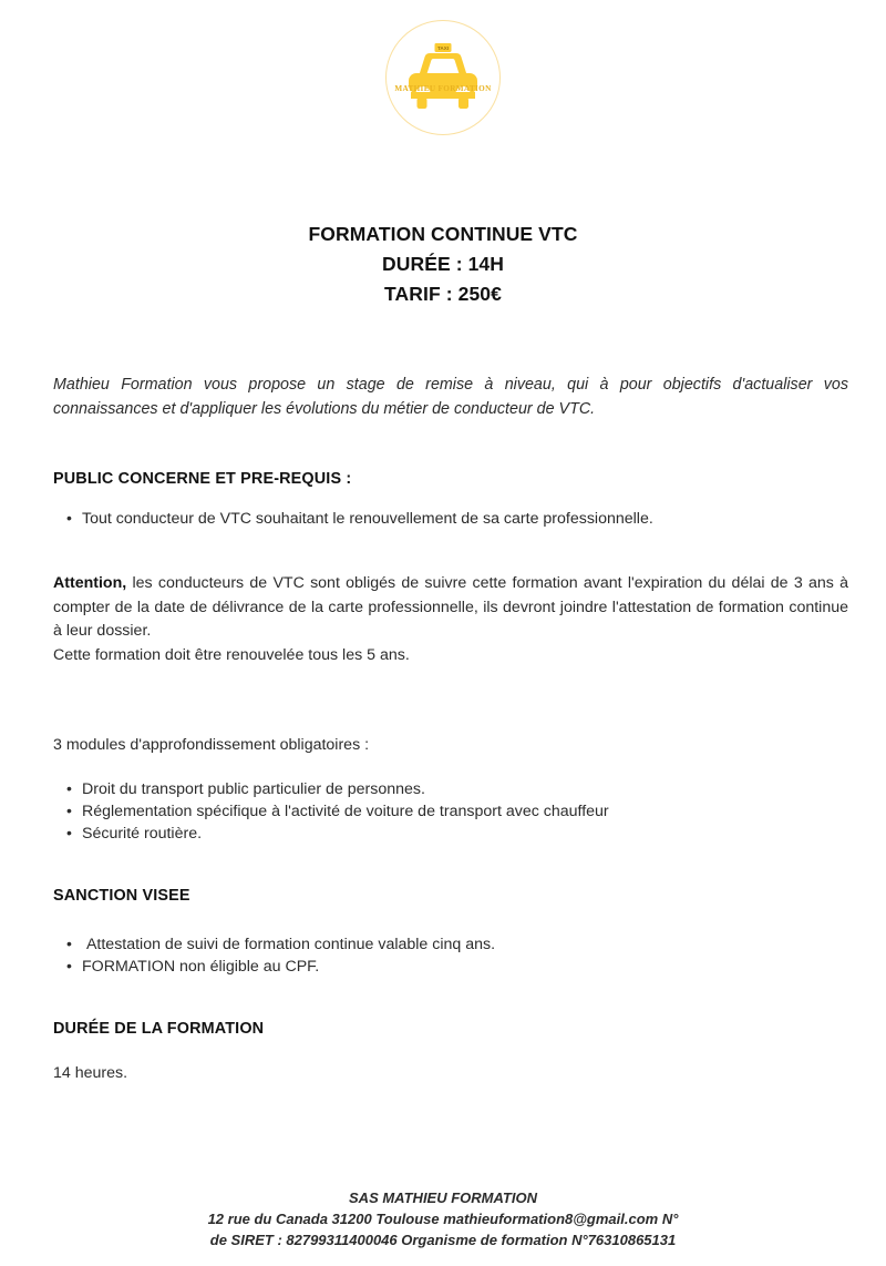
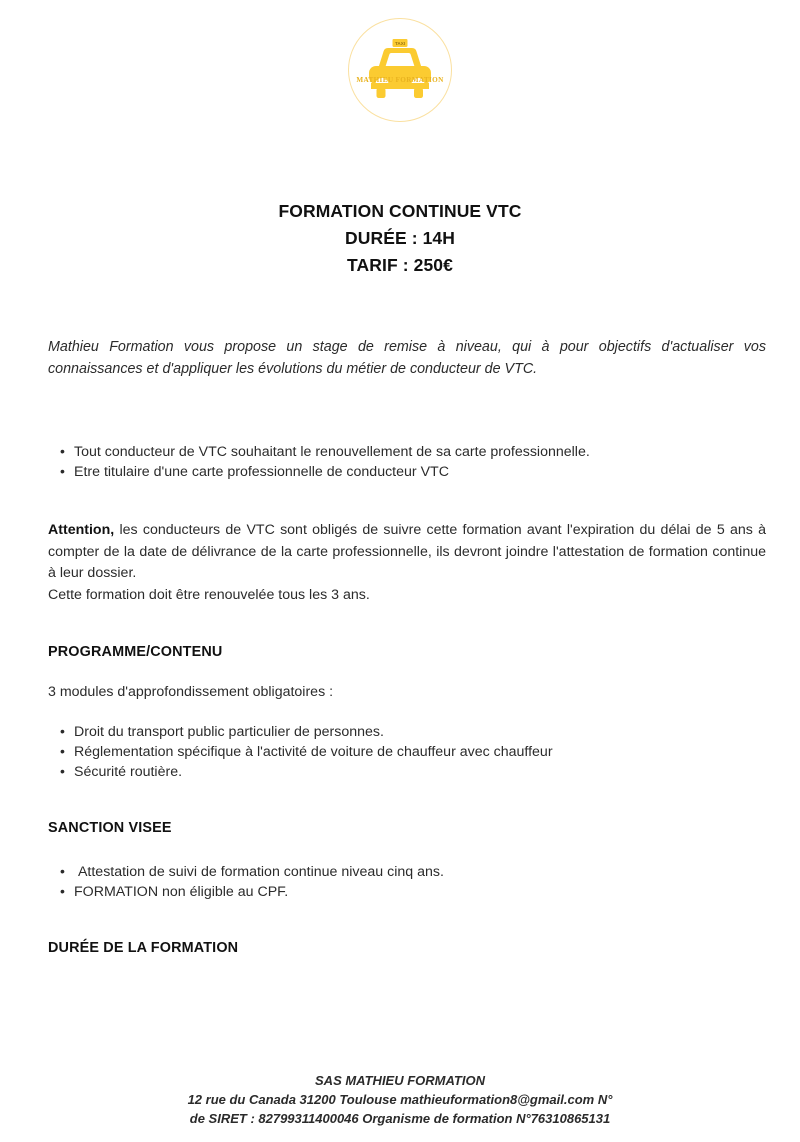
  MATHIEU FORMATION
  FORMATION CONTINUE VTC
  DURÉE : 14H
  TARIF : 250€
  Mathieu Formation vous propose un stage de remise à niveau, qui à pour objectifs d'actualiser vos connaissances et d'appliquer les évolutions du métier de conducteur de VTC.
- PUBLIC CONCERNE ET PRE-REQUIS :
  Tout conducteur de VTC souhaitant le renouvellement de sa carte professionnelle.
+ Etre titulaire d'une carte professionnelle de conducteur VTC
- Attention, les conducteurs de VTC sont obligés de suivre cette formation avant l'expiration du délai de 3 ans à compter de la date de délivrance de la carte professionnelle, ils devront joindre l'attestation de formation continue à leur dossier.
+ Attention, les conducteurs de VTC sont obligés de suivre cette formation avant l'expiration du délai de 5 ans à compter de la date de délivrance de la carte professionnelle, ils devront joindre l'attestation de formation continue à leur dossier.
- Cette formation doit être renouvelée tous les 5 ans.
+ Cette formation doit être renouvelée tous les 3 ans.
+ PROGRAMME/CONTENU
  3 modules d'approfondissement obligatoires :
  Droit du transport public particulier de personnes.
- Réglementation spécifique à l'activité de voiture de transport avec chauffeur
+ Réglementation spécifique à l'activité de voiture de chauffeur avec chauffeur
  Sécurité routière.
  SANCTION VISEE
- Attestation de suivi de formation continue valable cinq ans.
+ Attestation de suivi de formation continue niveau cinq ans.
  FORMATION non éligible au CPF.
  DURÉE DE LA FORMATION
- 14 heures.
  SAS MATHIEU FORMATION
  12 rue du Canada 31200 Toulouse mathieuformation8@gmail.com N°
  de SIRET : 82799311400046 Organisme de formation N°76310865131
